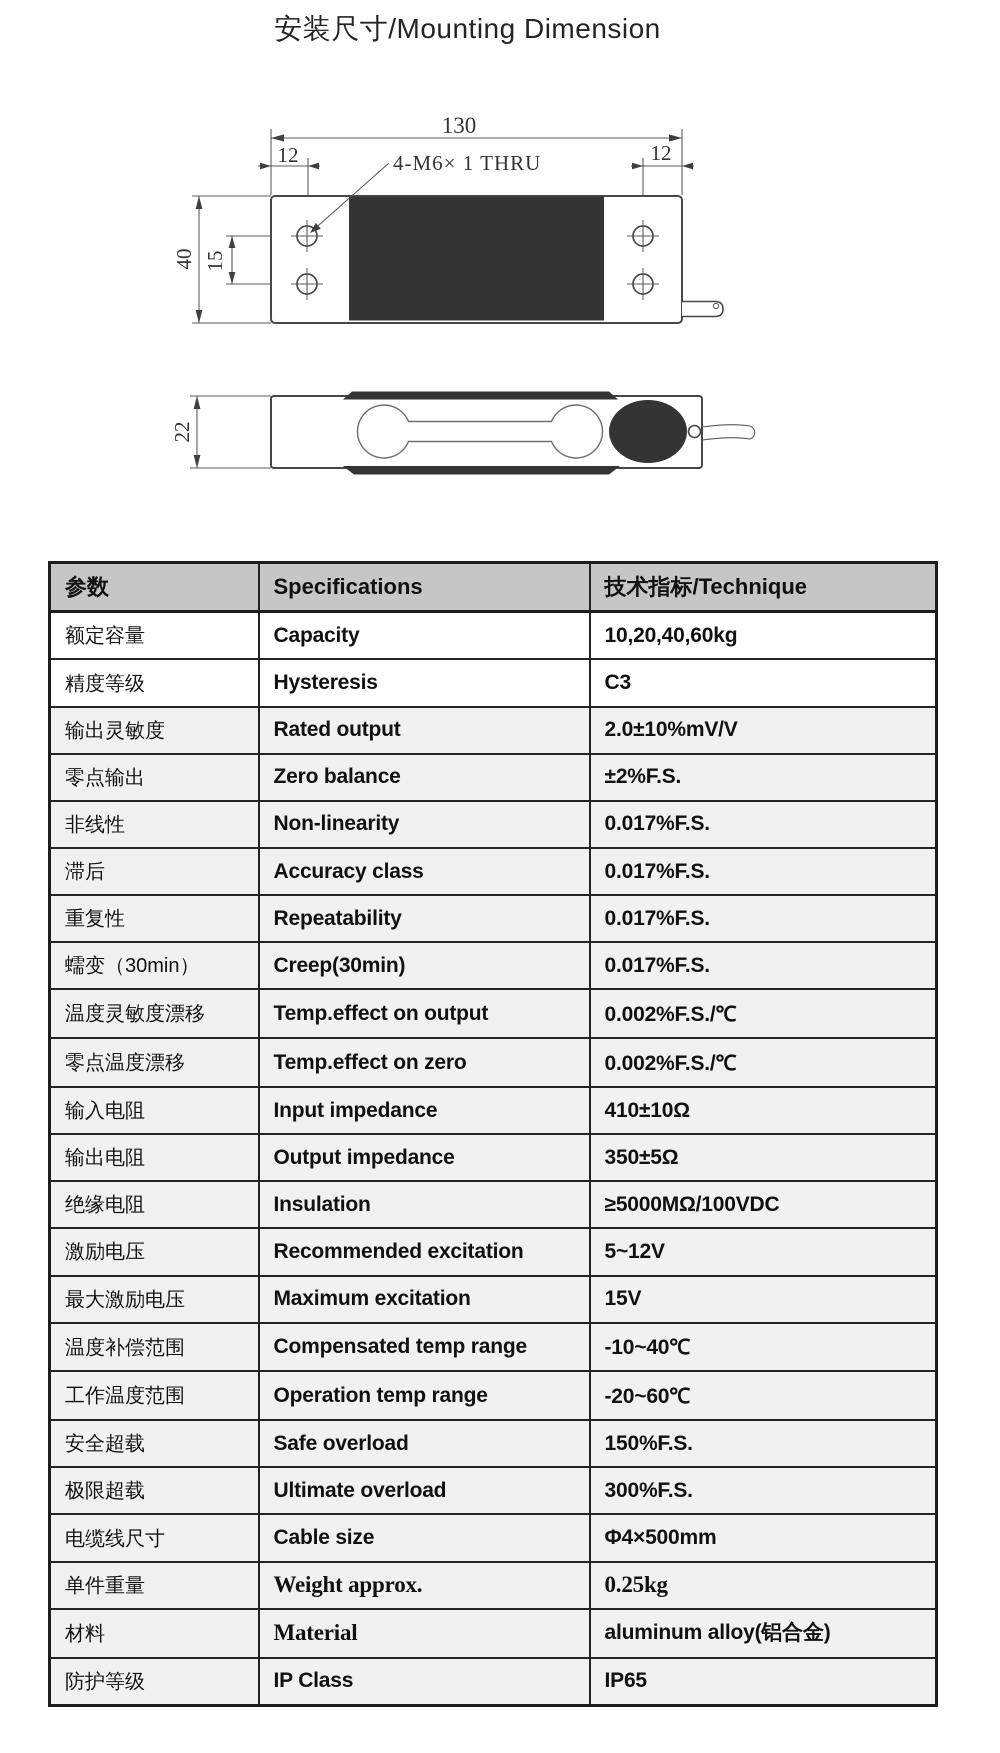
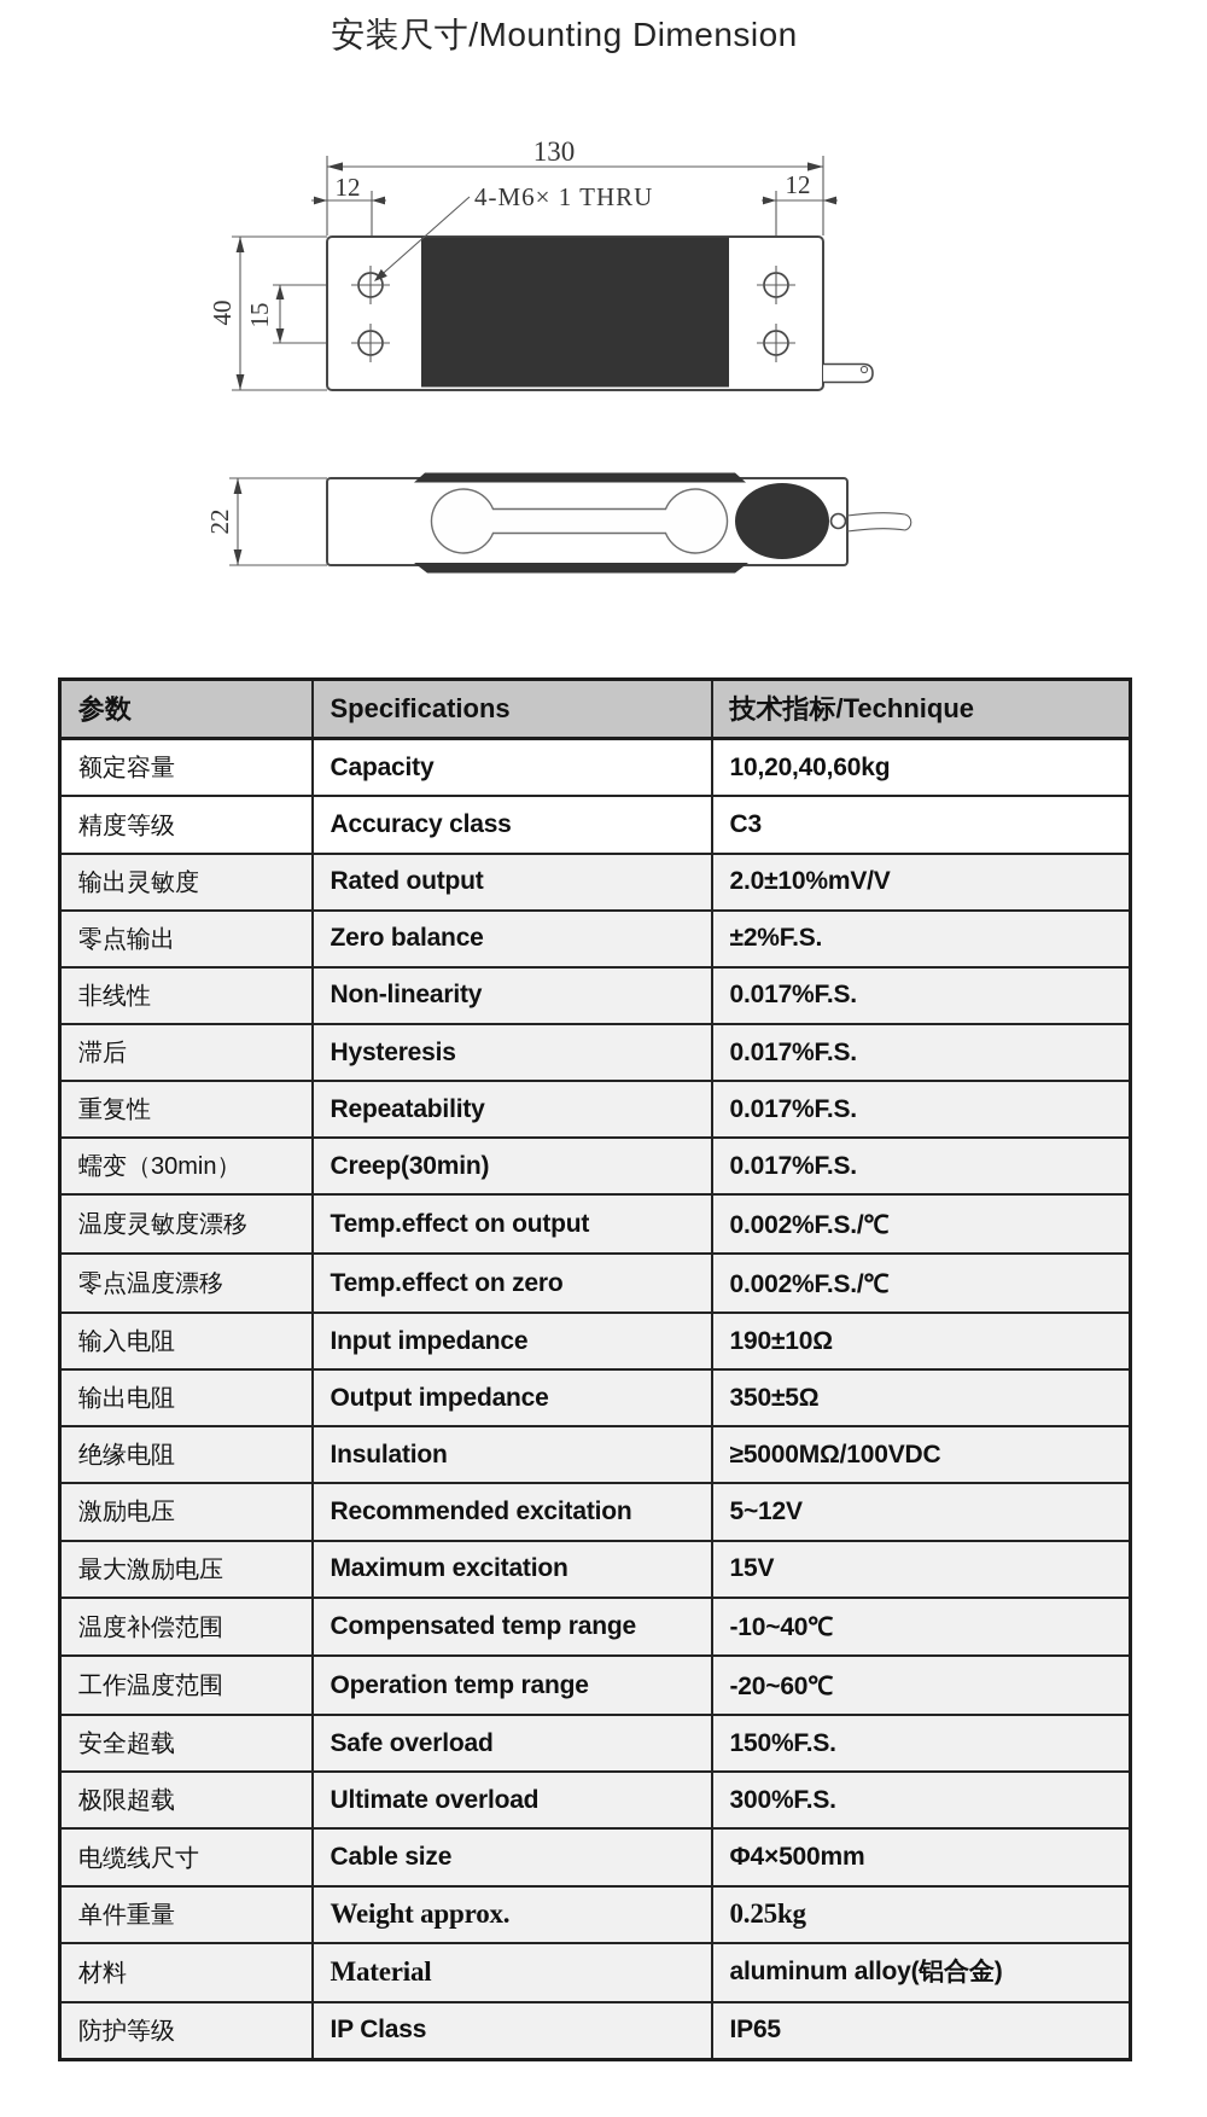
  安装尺寸/Mounting Dimension
  130
  12
  12
  4-M6× 1 THRU
  参数	Specifications	技术指标/Technique
  额定容量	Capacity	10,20,40,60kg
- 精度等级	Hysteresis	C3
+ 精度等级	Accuracy class	C3
  输出灵敏度	Rated output	2.0±10%mV/V
  零点输出	Zero balance	±2%F.S.
  非线性	Non-linearity	0.017%F.S.
- 滞后	Accuracy class	0.017%F.S.
+ 滞后	Hysteresis	0.017%F.S.
  重复性	Repeatability	0.017%F.S.
  蠕变（30min）	Creep(30min)	0.017%F.S.
  温度灵敏度漂移	Temp.effect on output	0.002%F.S./℃
  零点温度漂移	Temp.effect on zero	0.002%F.S./℃
- 输入电阻	Input impedance	410±10Ω
+ 输入电阻	Input impedance	190±10Ω
  输出电阻	Output impedance	350±5Ω
  绝缘电阻	Insulation	≥5000MΩ/100VDC
  激励电压	Recommended excitation	5~12V
  最大激励电压	Maximum excitation	15V
  温度补偿范围	Compensated temp range	-10~40℃
  工作温度范围	Operation temp range	-20~60℃
  安全超载	Safe overload	150%F.S.
  极限超载	Ultimate overload	300%F.S.
  电缆线尺寸	Cable size	Φ4×500mm
  单件重量	Weight approx.	0.25kg
  材料	Material	aluminum alloy(铝合金)
  防护等级	IP Class	IP65
